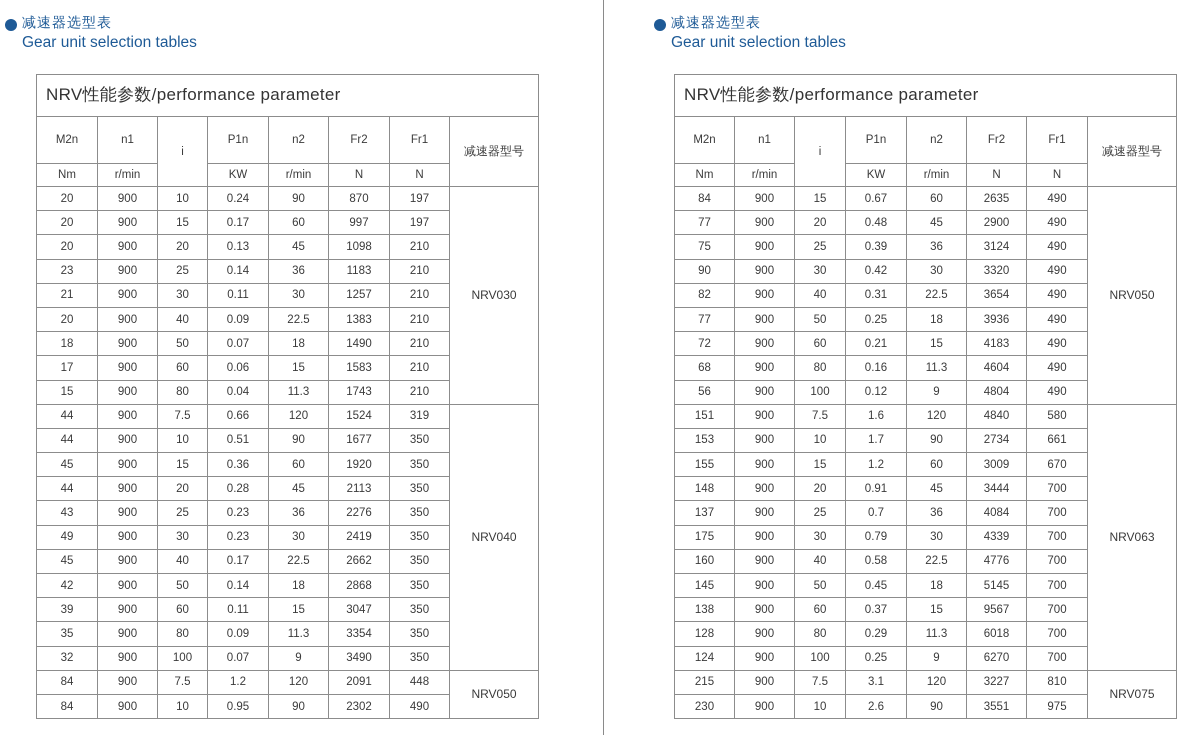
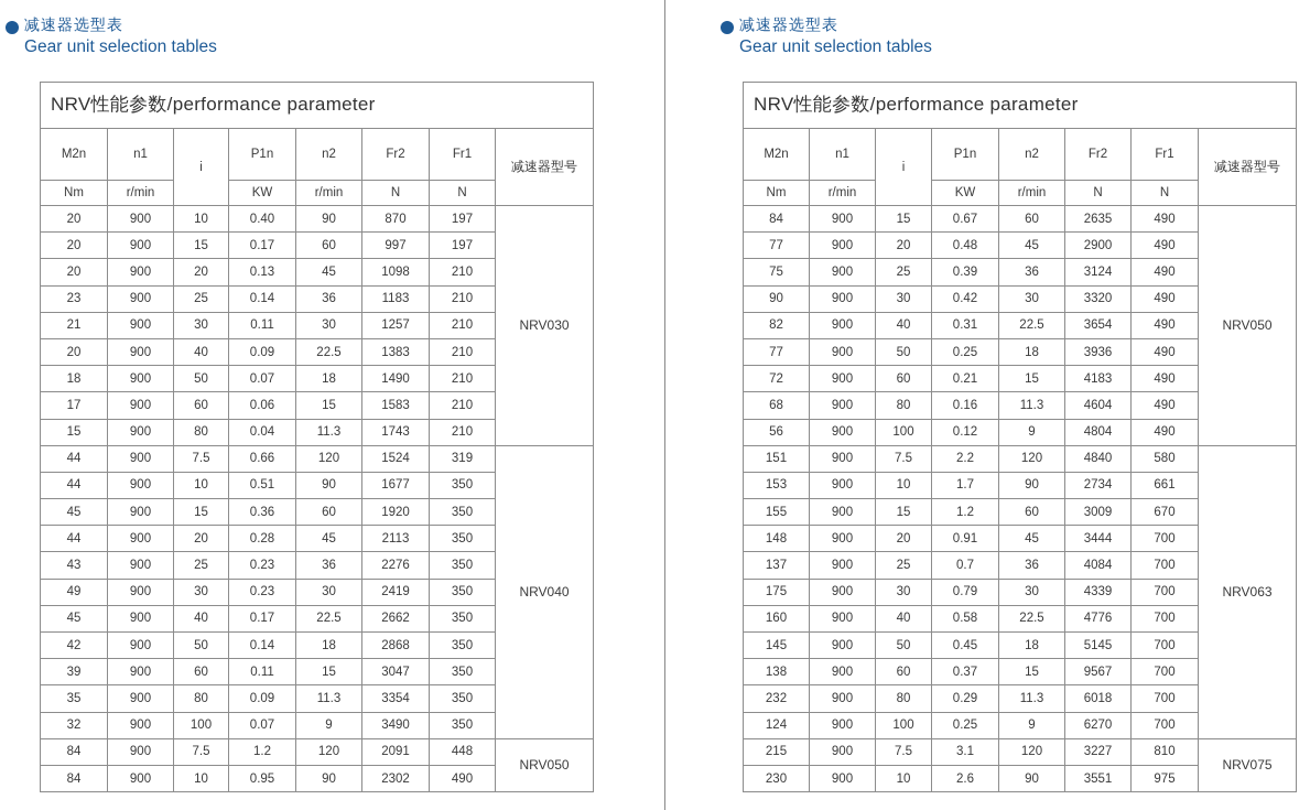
  减速器选型表
  Gear unit selection tables
  NRV性能参数/performance parameter
  M2n	n1	i	P1n	n2	Fr2	Fr1	减速器型号
  Nm	r/min	KW	r/min	N	N
- 20	900	10	0.24	90	870	197	NRV030
+ 20	900	10	0.40	90	870	197	NRV030
  20	900	15	0.17	60	997	197
  20	900	20	0.13	45	1098	210
  23	900	25	0.14	36	1183	210
  21	900	30	0.11	30	1257	210
  20	900	40	0.09	22.5	1383	210
  18	900	50	0.07	18	1490	210
  17	900	60	0.06	15	1583	210
  15	900	80	0.04	11.3	1743	210
  44	900	7.5	0.66	120	1524	319	NRV040
  44	900	10	0.51	90	1677	350
  45	900	15	0.36	60	1920	350
  44	900	20	0.28	45	2113	350
  43	900	25	0.23	36	2276	350
  49	900	30	0.23	30	2419	350
  45	900	40	0.17	22.5	2662	350
  42	900	50	0.14	18	2868	350
  39	900	60	0.11	15	3047	350
  35	900	80	0.09	11.3	3354	350
  32	900	100	0.07	9	3490	350
  84	900	7.5	1.2	120	2091	448	NRV050
  84	900	10	0.95	90	2302	490
  减速器选型表
  Gear unit selection tables
  NRV性能参数/performance parameter
  M2n	n1	i	P1n	n2	Fr2	Fr1	减速器型号
  Nm	r/min	KW	r/min	N	N
  84	900	15	0.67	60	2635	490	NRV050
  77	900	20	0.48	45	2900	490
  75	900	25	0.39	36	3124	490
  90	900	30	0.42	30	3320	490
  82	900	40	0.31	22.5	3654	490
  77	900	50	0.25	18	3936	490
  72	900	60	0.21	15	4183	490
  68	900	80	0.16	11.3	4604	490
  56	900	100	0.12	9	4804	490
- 151	900	7.5	1.6	120	4840	580	NRV063
+ 151	900	7.5	2.2	120	4840	580	NRV063
  153	900	10	1.7	90	2734	661
  155	900	15	1.2	60	3009	670
  148	900	20	0.91	45	3444	700
  137	900	25	0.7	36	4084	700
  175	900	30	0.79	30	4339	700
  160	900	40	0.58	22.5	4776	700
  145	900	50	0.45	18	5145	700
  138	900	60	0.37	15	9567	700
- 128	900	80	0.29	11.3	6018	700
+ 232	900	80	0.29	11.3	6018	700
  124	900	100	0.25	9	6270	700
  215	900	7.5	3.1	120	3227	810	NRV075
  230	900	10	2.6	90	3551	975
